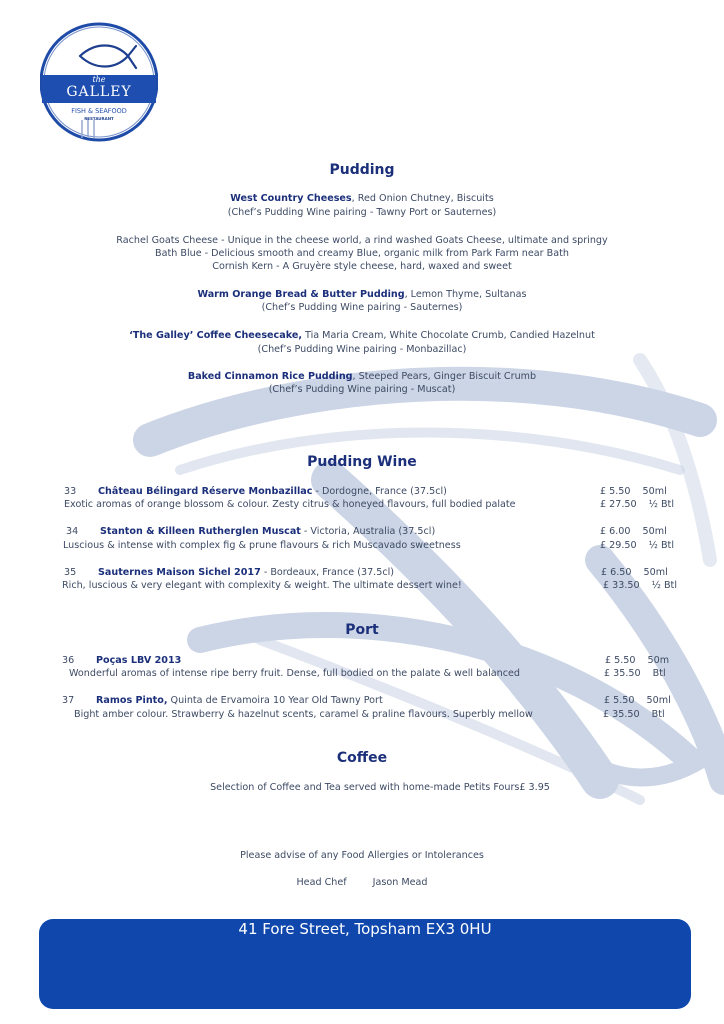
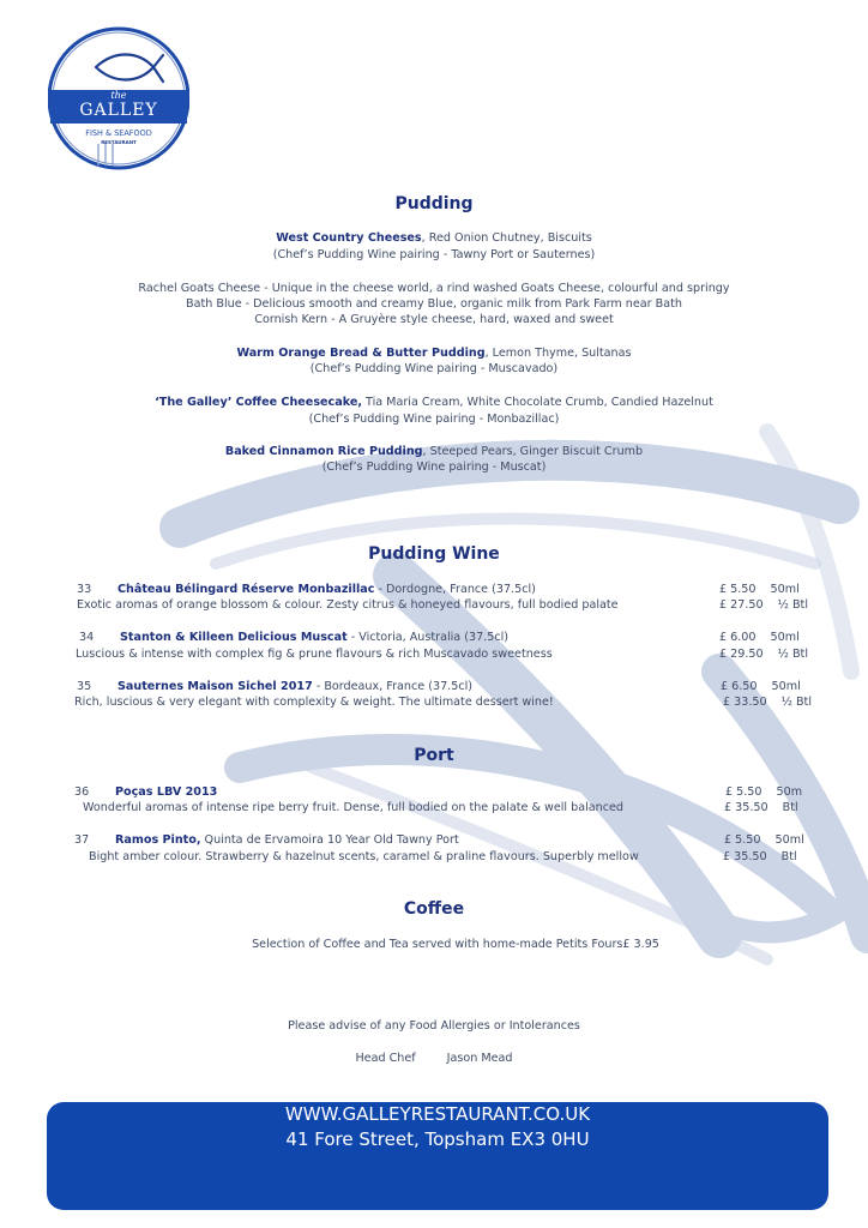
  the
  GALLEY
  FISH & SEAFOOD
  Pudding
  West Country Cheeses, Red Onion Chutney, Biscuits
  (Chef’s Pudding Wine pairing - Tawny Port or Sauternes)
- Rachel Goats Cheese - Unique in the cheese world, a rind washed Goats Cheese, ultimate and springy
+ Rachel Goats Cheese - Unique in the cheese world, a rind washed Goats Cheese, colourful and springy
  Bath Blue - Delicious smooth and creamy Blue, organic milk from Park Farm near Bath
  Cornish Kern - A Gruyère style cheese, hard, waxed and sweet
  Warm Orange Bread & Butter Pudding, Lemon Thyme, Sultanas
- (Chef’s Pudding Wine pairing - Sauternes)
+ (Chef’s Pudding Wine pairing - Muscavado)
  ‘The Galley’ Coffee Cheesecake, Tia Maria Cream, White Chocolate Crumb, Candied Hazelnut
  (Chef’s Pudding Wine pairing - Monbazillac)
  Baked Cinnamon Rice Pudding, Steeped Pears, Ginger Biscuit Crumb
  (Chef’s Pudding Wine pairing - Muscat)
  Pudding Wine
  33 Château Bélingard Réserve Monbazillac - Dordogne, France (37.5cl)
  Exotic aromas of orange blossom & colour. Zesty citrus & honeyed flavours, full bodied palate
  £ 5.50 50ml
  £ 27.50 ½ Btl
- 34 Stanton & Killeen Rutherglen Muscat - Victoria, Australia (37.5cl)
+ 34 Stanton & Killeen Delicious Muscat - Victoria, Australia (37.5cl)
  Luscious & intense with complex fig & prune flavours & rich Muscavado sweetness
  £ 6.00 50ml
  £ 29.50 ½ Btl
  35 Sauternes Maison Sichel 2017 - Bordeaux, France (37.5cl)
  Rich, luscious & very elegant with complexity & weight. The ultimate dessert wine!
  £ 6.50 50ml
  £ 33.50 ½ Btl
  Port
  36 Poças LBV 2013
  Wonderful aromas of intense ripe berry fruit. Dense, full bodied on the palate & well balanced
  £ 5.50 50m
  £ 35.50 Btl
  37 Ramos Pinto, Quinta de Ervamoira 10 Year Old Tawny Port
  Bight amber colour. Strawberry & hazelnut scents, caramel & praline flavours. Superbly mellow
  £ 5.50 50ml
  £ 35.50 Btl
  Coffee
  Selection of Coffee and Tea served with home-made Petits Fours£ 3.95
  Please advise of any Food Allergies or Intolerances
  Head Chef Jason Mead
+ WWW.GALLEYRESTAURANT.CO.UK
  41 Fore Street, Topsham EX3 0HU
